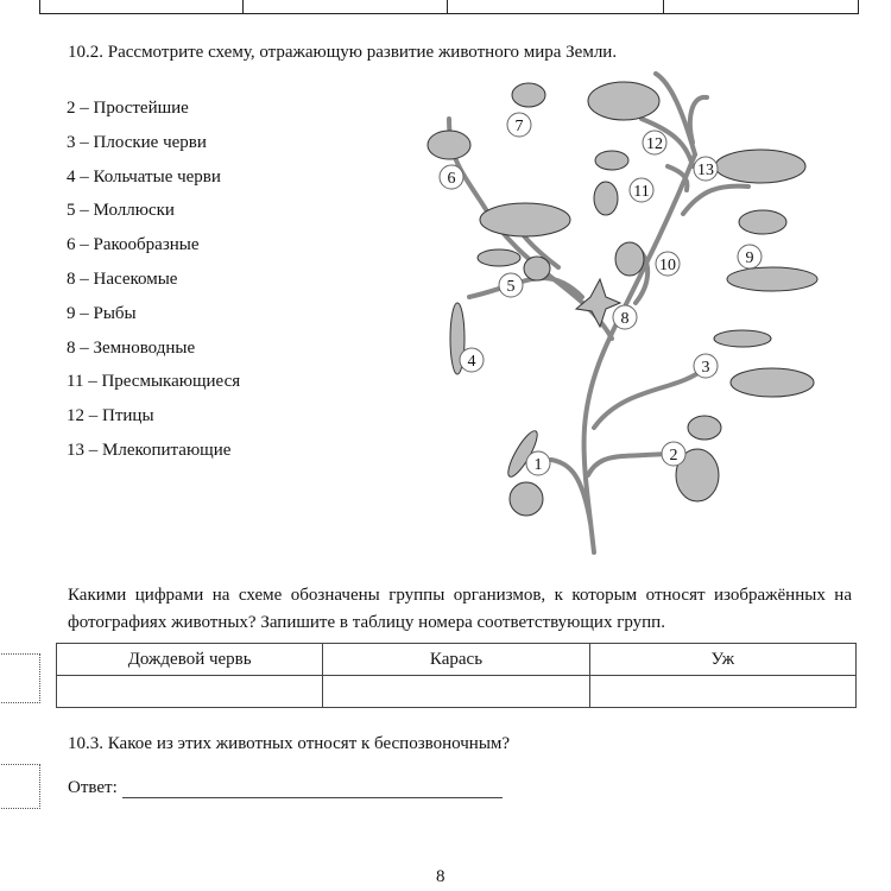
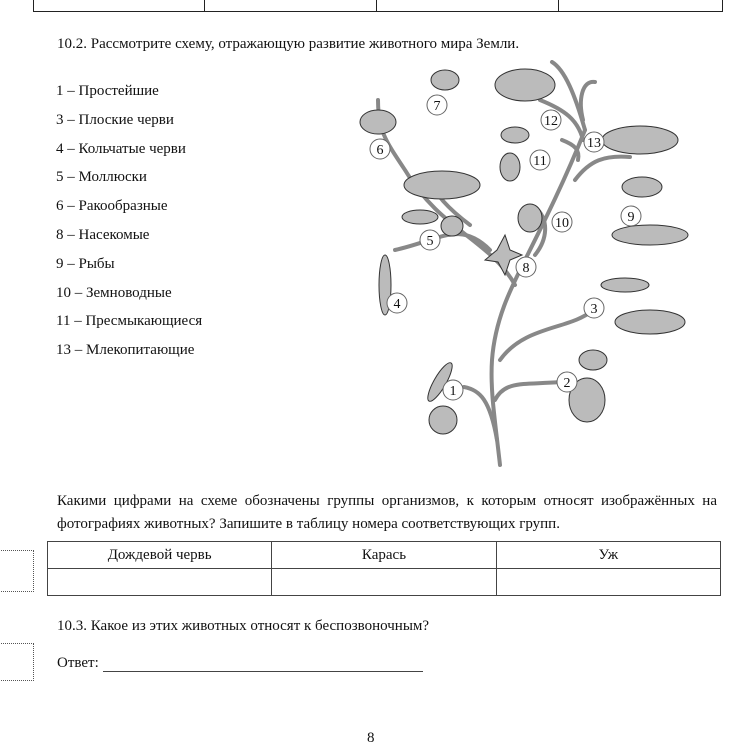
  10.2. Рассмотрите схему, отражающую развитие животного мира Земли.
- 2 – Простейшие
+ 1 – Простейшие
  3 – Плоские черви
  4 – Кольчатые черви
  5 – Моллюски
  6 – Ракообразные
  8 – Насекомые
  9 – Рыбы
- 8 – Земноводные
+ 10 – Земноводные
  11 – Пресмыкающиеся
- 12 – Птицы
  13 – Млекопитающие
  1
  2
  3
  4
  5
  6
  7
  8
  9
  10
  11
  12
  13
  Какими цифрами на схеме обозначены группы организмов, к которым относят изображённых на фотографиях животных? Запишите в таблицу номера соответствующих групп.
  Дождевой червь	Карась	Уж
  10.3. Какое из этих животных относят к беспозвоночным?
  Ответ:
  8
